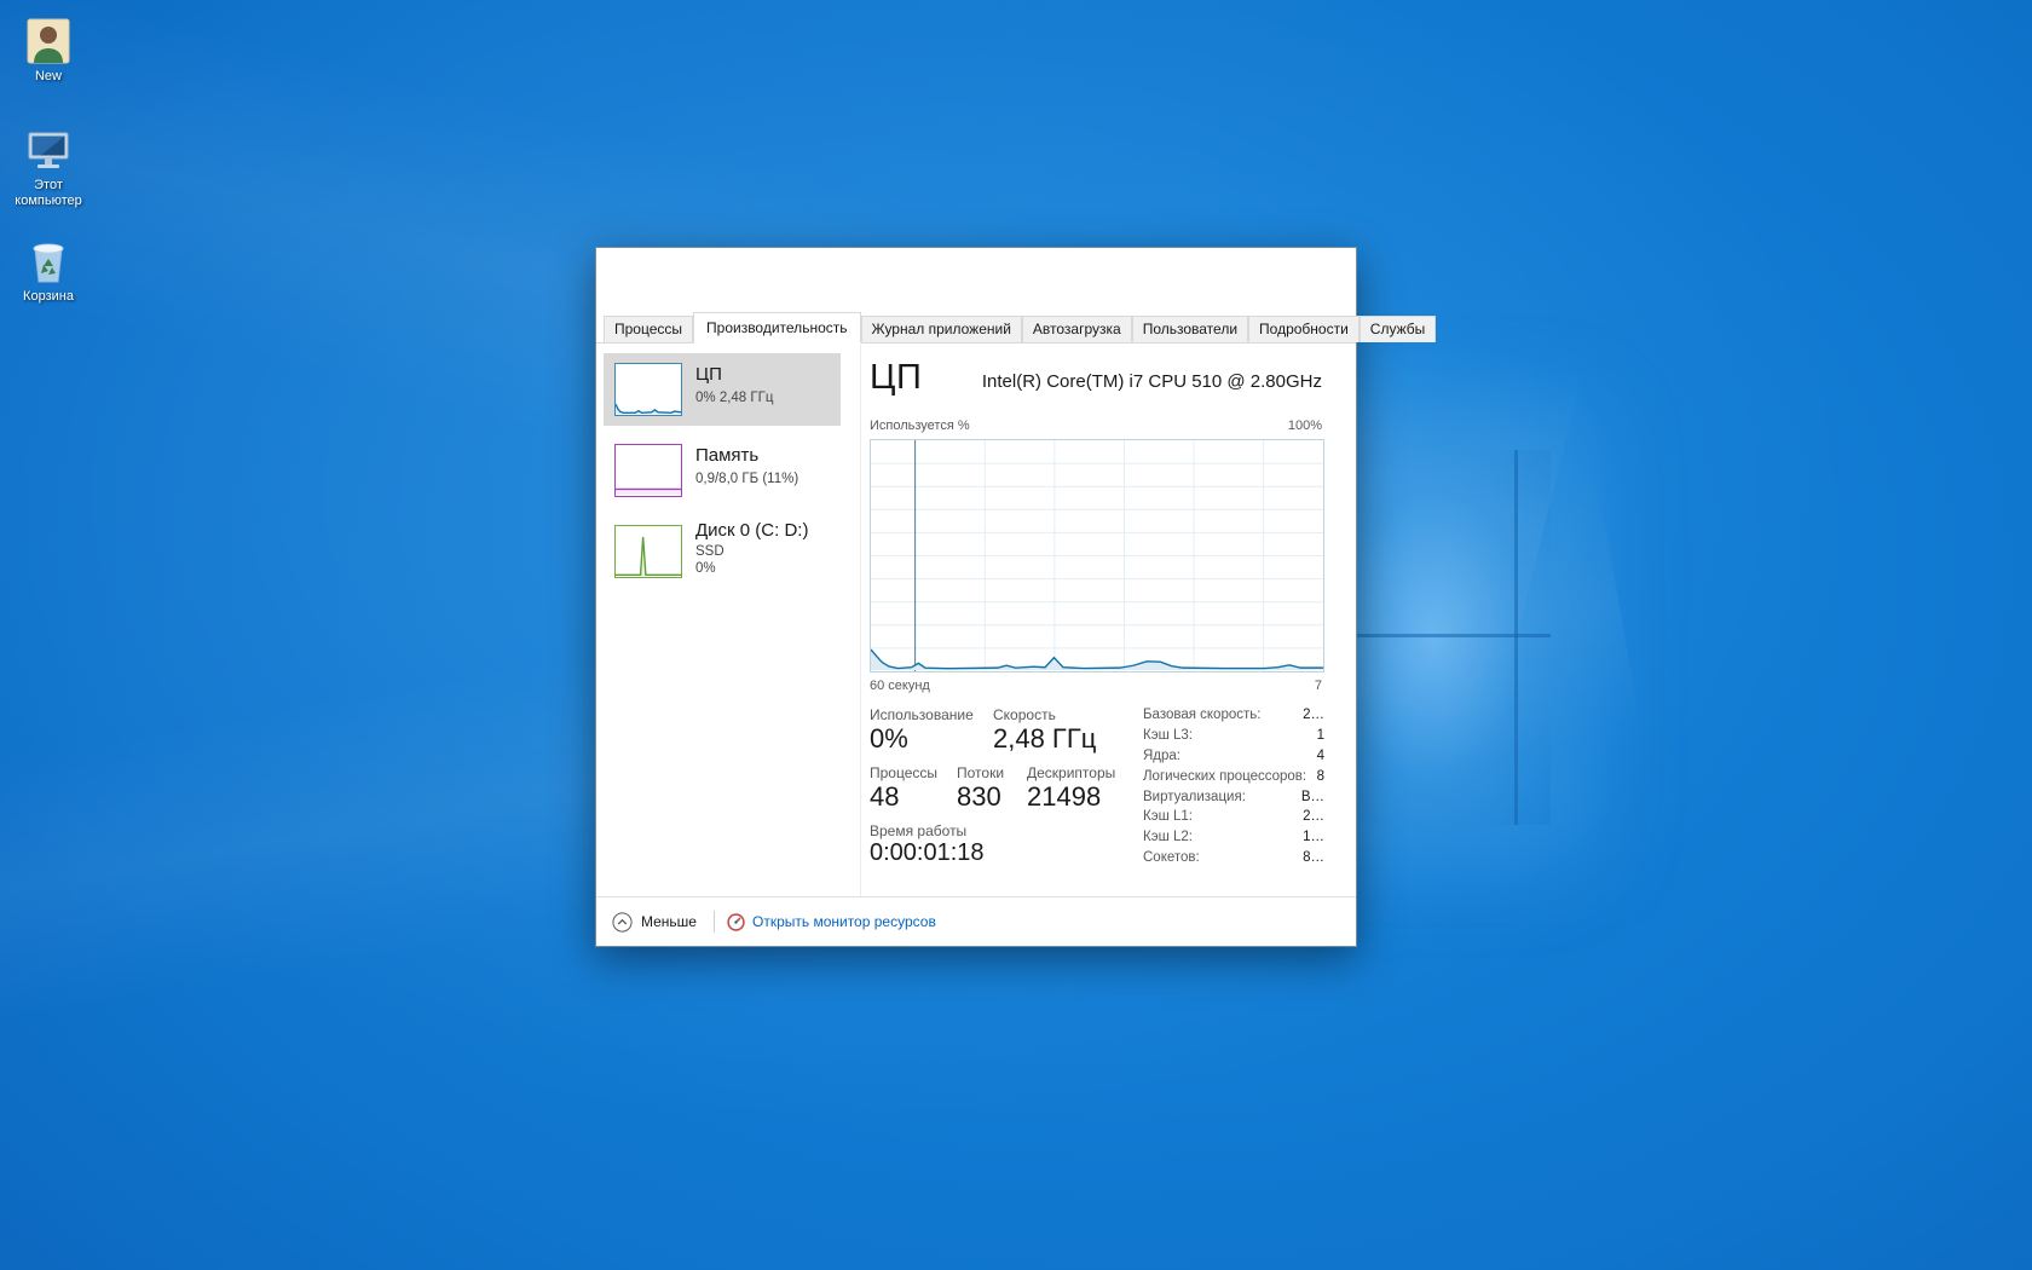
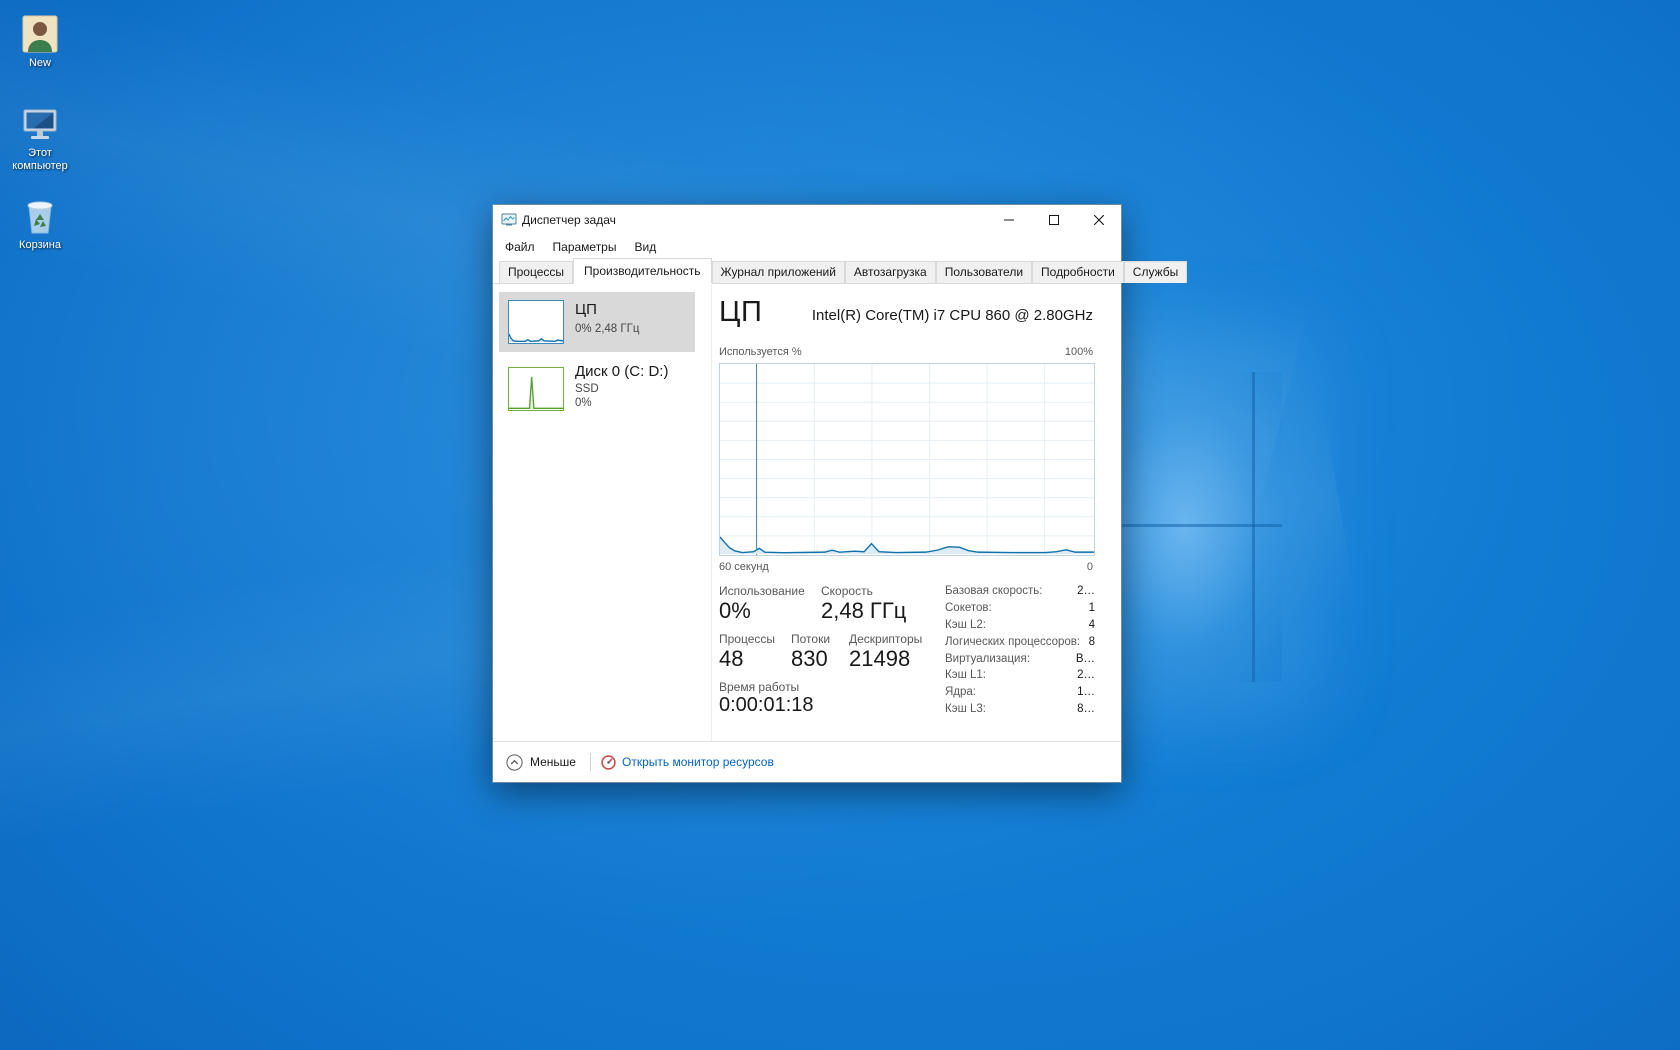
  New
  Этот компьютер
  Корзина
+ Диспетчер задач
+ Файл
+ Параметры
+ Вид
  Процессы
  Производительность
  Журнал приложений
  Автозагрузка
  Пользователи
  Подробности
  Службы
  ЦП
  0% 2,48 ГГц
- Память
- 0,9/8,0 ГБ (11%)
  Диск 0 (C: D:)
  SSD
  0%
  ЦП
- Intel(R) Core(TM) i7 CPU 510 @ 2.80GHz
+ Intel(R) Core(TM) i7 CPU 860 @ 2.80GHz
  Используется %
  100%
  60 секунд
- 7
+ 0
  Использование
  0%
  Скорость
  2,48 ГГц
  Процессы
  48
  Потоки
  830
  Дескрипторы
  21498
  Время работы
  0:00:01:18
  Базовая скорость:
  2…
- Кэш L3:
+ Сокетов:
  1
- Ядра:
+ Кэш L2:
  4
  Логических процессоров:
  8
  Виртуализация:
  В…
  Кэш L1:
  2…
- Кэш L2:
+ Ядра:
  1…
- Сокетов:
+ Кэш L3:
  8…
  Меньше
  Открыть монитор ресурсов
